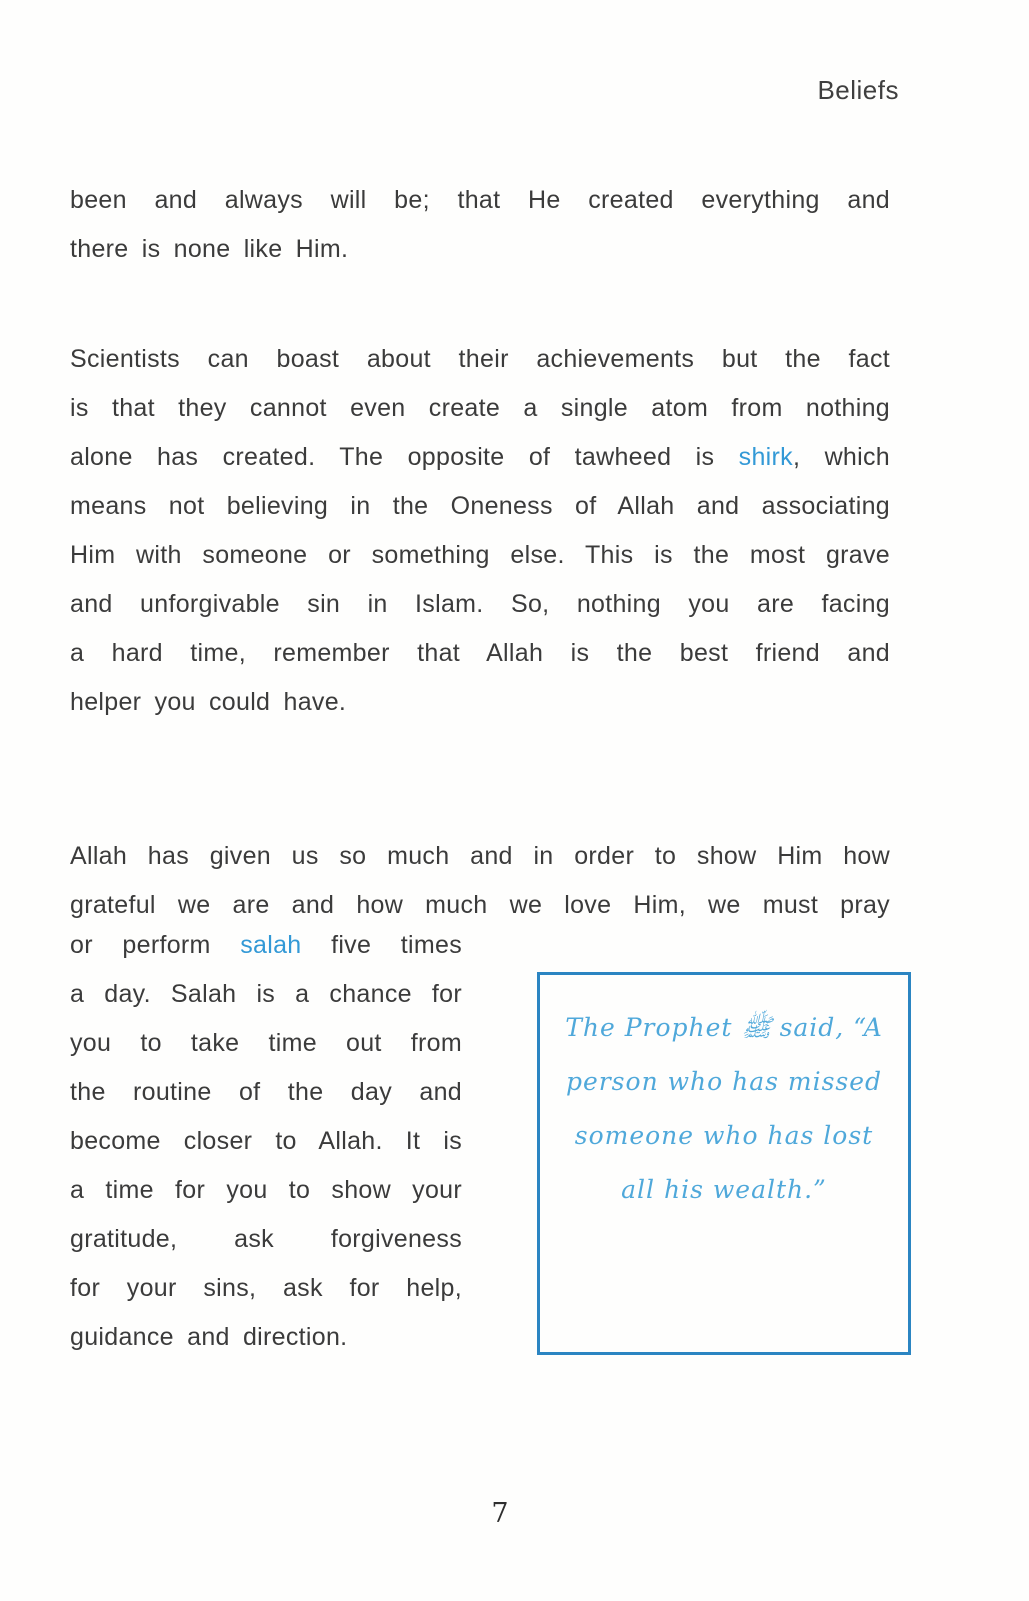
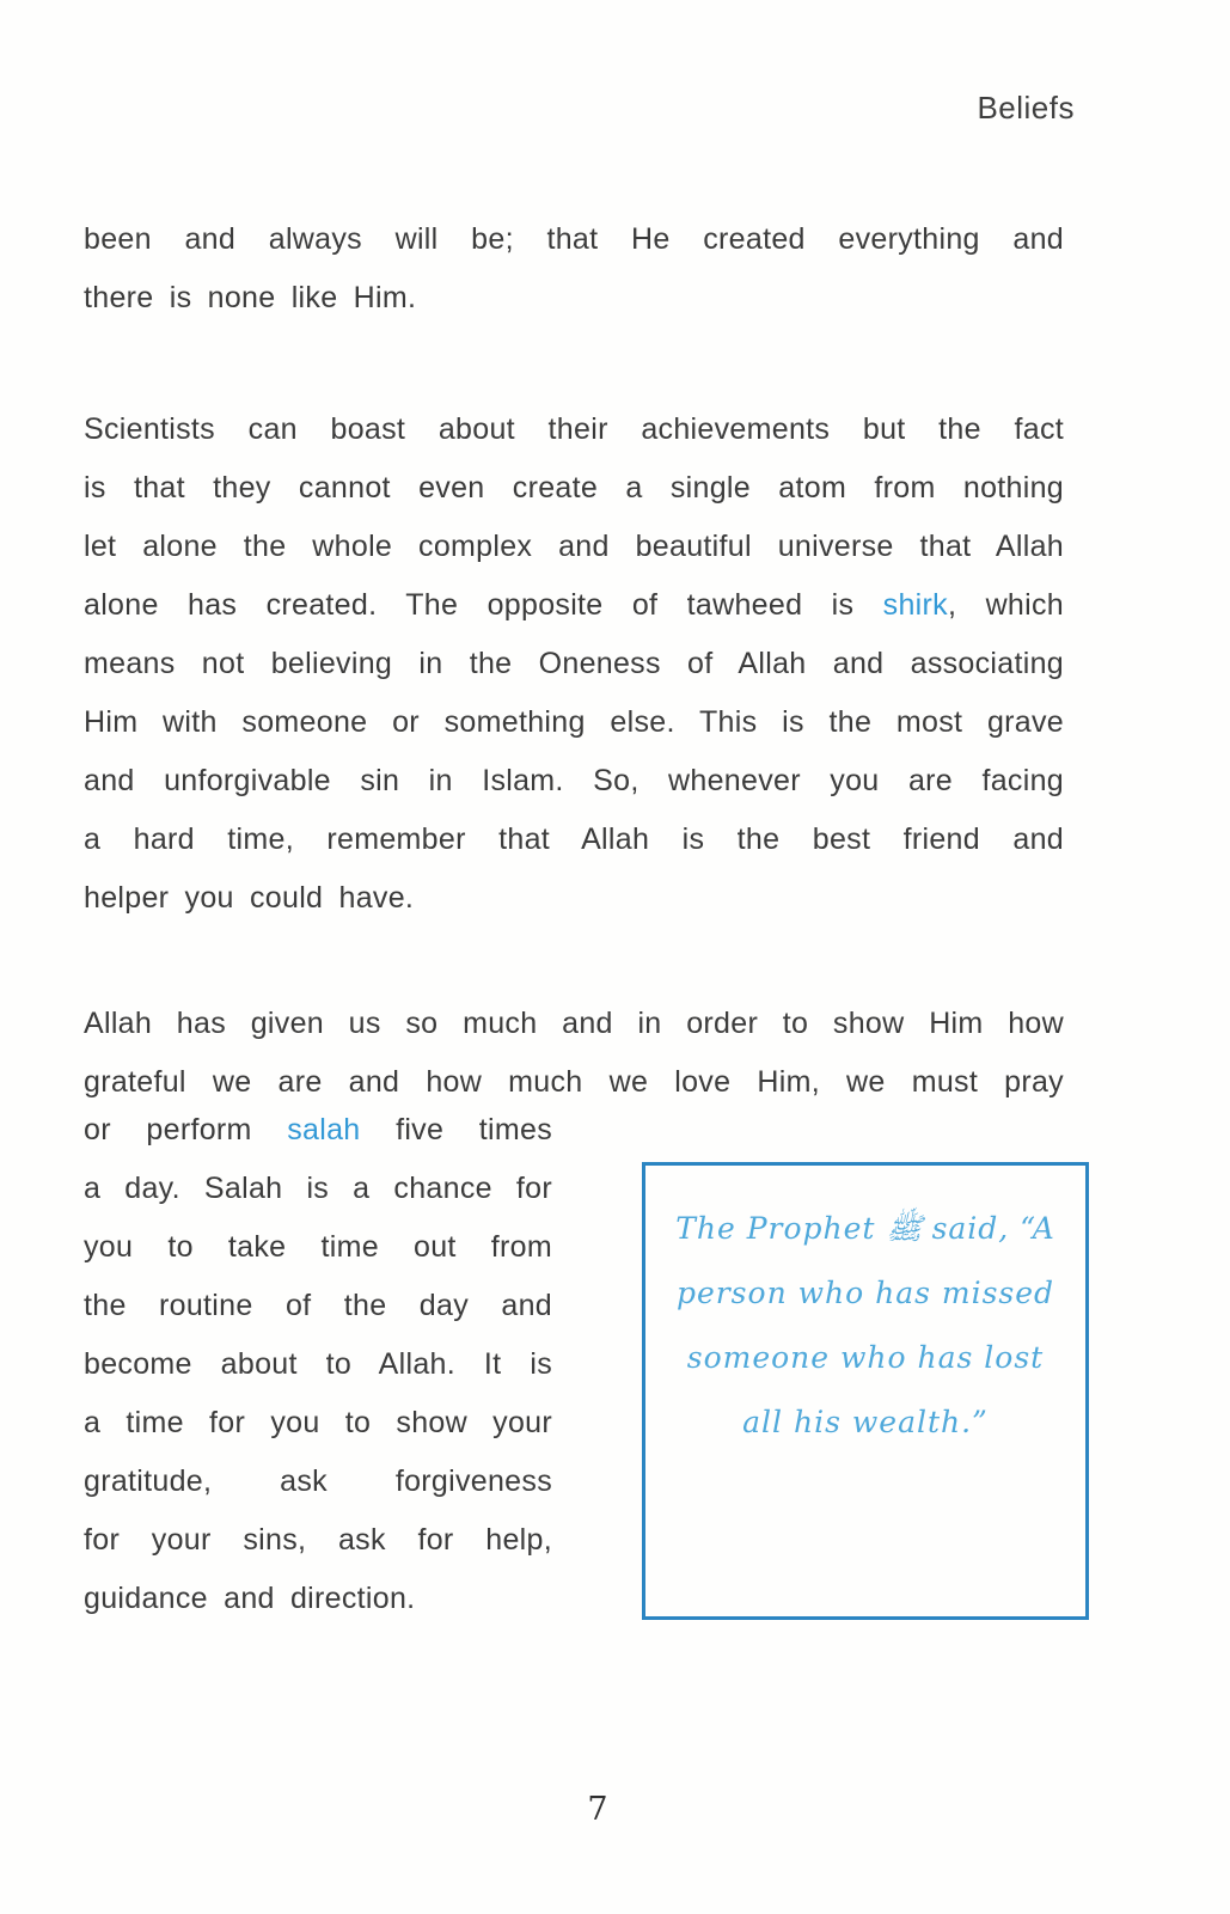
  Beliefs
  been and always will be; that He created everything and
  there is none like Him.
  Scientists can boast about their achievements but the fact
  is that they cannot even create a single atom from nothing
+ let alone the whole complex and beautiful universe that Allah
  alone has created. The opposite of tawheed is shirk, which
  means not believing in the Oneness of Allah and associating
  Him with someone or something else. This is the most grave
- and unforgivable sin in Islam. So, nothing you are facing
+ and unforgivable sin in Islam. So, whenever you are facing
  a hard time, remember that Allah is the best friend and
  helper you could have.
  Allah has given us so much and in order to show Him how
  grateful we are and how much we love Him, we must pray
  or perform salah five times
  a day. Salah is a chance for
  you to take time out from
  the routine of the day and
- become closer to Allah. It is
+ become about to Allah. It is
  a time for you to show your
  gratitude, ask forgiveness
  for your sins, ask for help,
  guidance and direction.
  The Prophet ﷺ said, “A
  person who has missed
  someone who has lost
  all his wealth.”
  7
